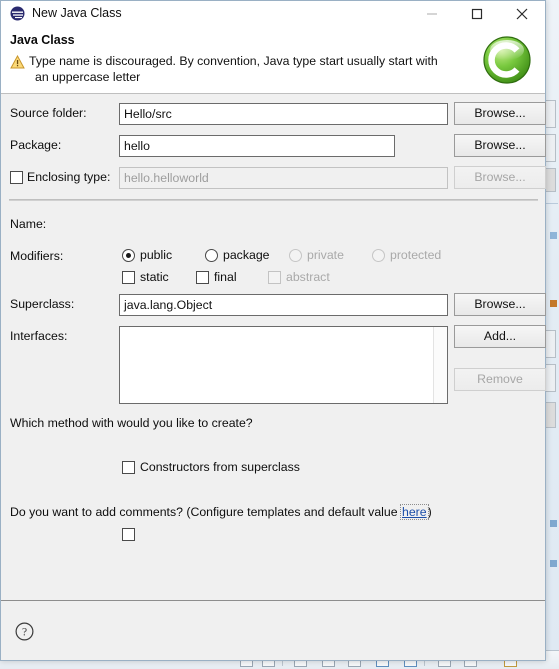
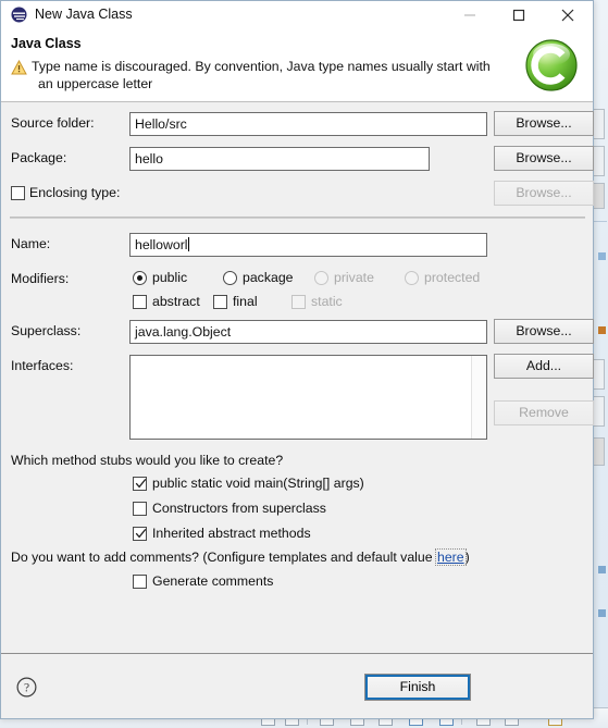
  New Java Class
  Java Class
- Type name is discouraged. By convention, Java type start usually start with
+ Type name is discouraged. By convention, Java type names usually start with
  an uppercase letter
  Source folder:
  Hello/src
  Browse...
  Package:
  hello
  Browse...
  Enclosing type:
- hello.helloworld
  Browse...
  Name:
+ helloworl
  Modifiers:
  public
  package
  private
  protected
- static
+ abstract
  final
- abstract
+ static
  Superclass:
  java.lang.Object
  Browse...
  Interfaces:
  Add...
  Remove
- Which method with would you like to create?
+ Which method stubs would you like to create?
+ public static void main(String[] args)
  Constructors from superclass
+ Inherited abstract methods
  Do you want to add comments? (Configure templates and default value here)
+ Generate comments
  ?
+ Finish
